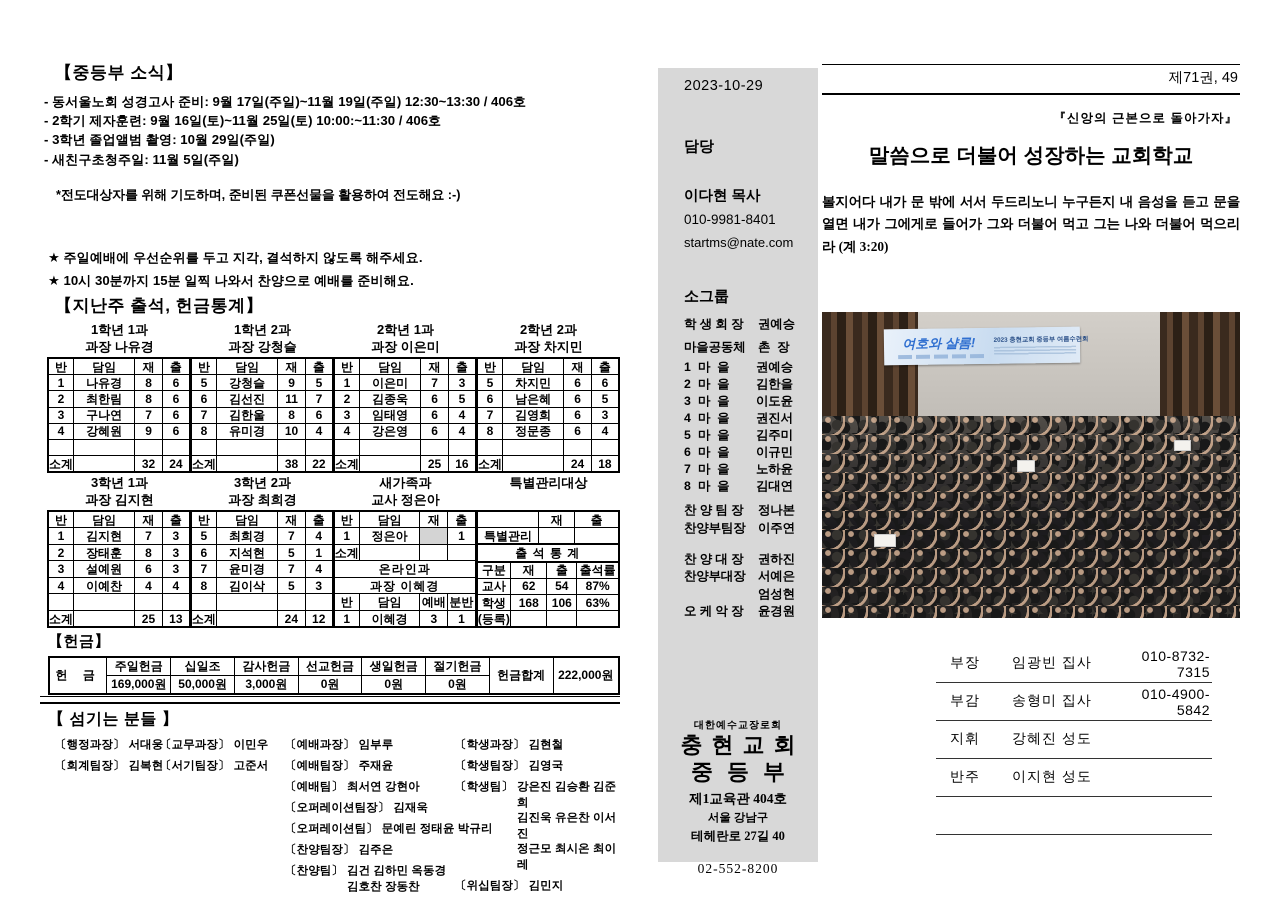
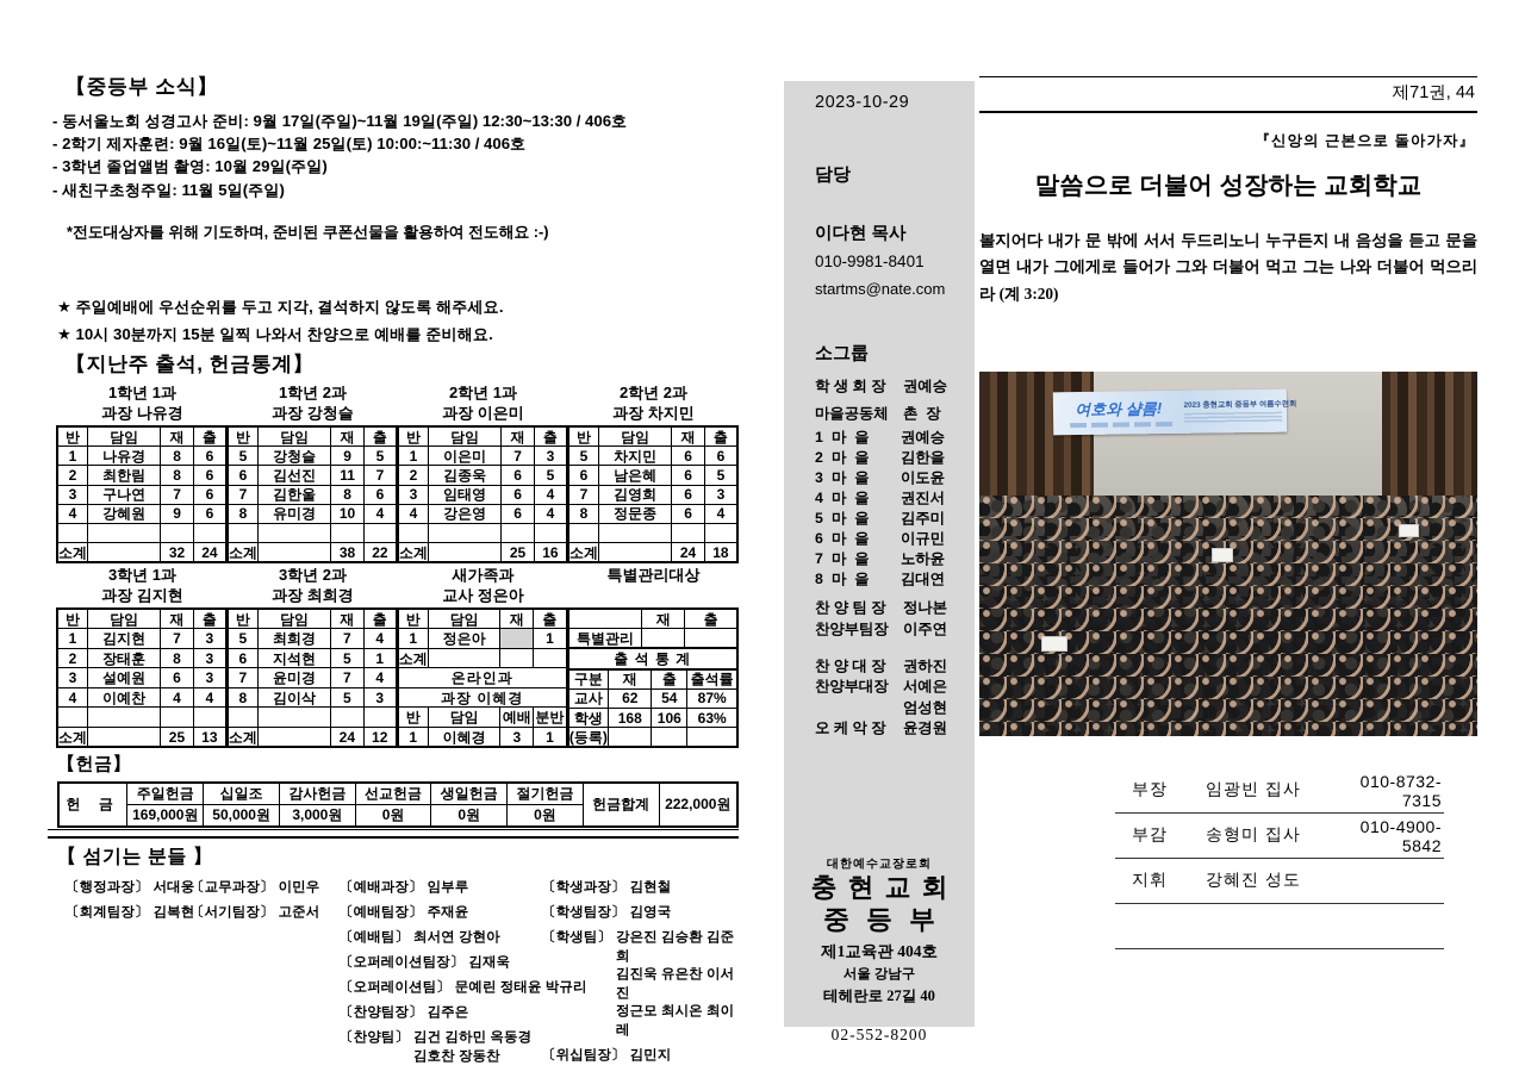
  【중등부 소식】
  동서울노회 성경고사 준비: 9월 17일(주일)~11월 19일(주일) 12:30~13:30 / 406호
  2학기 제자훈련: 9월 16일(토)~11월 25일(토) 10:00:~11:30 / 406호
  3학년 졸업앨범 촬영: 10월 29일(주일)
  새친구초청주일: 11월 5일(주일)
  *전도대상자를 위해 기도하며, 준비된 쿠폰선물을 활용하여 전도해요 :-)
  ★ 주일예배에 우선순위를 두고 지각, 결석하지 않도록 해주세요.
  ★ 10시 30분까지 15분 일찍 나와서 찬양으로 예배를 준비해요.
  【지난주 출석, 헌금통계】
  1학년 1과
  과장 나유경
  1학년 2과
  과장 강청슬
  2학년 1과
  과장 이은미
  2학년 2과
  과장 차지민
  반	담임	재	출
  1	나유경	8	6
  2	최한림	8	6
  3	구나연	7	6
  4	강혜원	9	6
  소계		32	24
  반	담임	재	출
  5	강청슬	9	5
  6	김선진	11	7
  7	김한울	8	6
  8	유미경	10	4
  소계		38	22
  반	담임	재	출
  1	이은미	7	3
  2	김종욱	6	5
  3	임태영	6	4
  4	강은영	6	4
  소계		25	16
  반	담임	재	출
  5	차지민	6	6
  6	남은혜	6	5
  7	김영희	6	3
  8	정문종	6	4
  소계		24	18
  3학년 1과
  과장 김지현
  3학년 2과
  과장 최희경
  새가족과
  교사 정은아
  특별관리대상
  반	담임	재	출
  1	김지현	7	3
  2	장태훈	8	3
  3	설예원	6	3
  4	이예찬	4	4
  소계		25	13
  반	담임	재	출
  5	최희경	7	4
  6	지석현	5	1
  7	윤미경	7	4
  8	김이삭	5	3
  소계		24	12
  반	담임	재	출
  1	정은아		1
  소계
  온라인과
  과장 이혜경
  반	담임	예배	분반
  1	이혜경	3	1
  	재	출
  특별관리
  출 석 통 계
  구분	재	출	출석률
  교사	62	54	87%
  학생	168	106	63%
  (등록)
  【헌금】
  헌 금	주일헌금	십일조	감사헌금	선교헌금	생일헌금	절기헌금	헌금합계	222,000원
  169,000원	50,000원	3,000원	0원	0원	0원
  【 섬기는 분들 】
  〔행정과장〕
  서대웅
  〔회계팀장〕
  김복현
  〔교무과장〕
  이민우
  〔서기팀장〕
  고준서
  〔예배과장〕
  임부루
  〔예배팀장〕
  주재윤
  〔예배팀〕
  최서연 강현아
  〔오퍼레이션팀장〕
  김재욱
  〔오퍼레이션팀〕
  문예린 정태윤 박규리
  〔찬양팀장〕
  김주은
  〔찬양팀〕
  김건 김하민 옥동경
  김호찬 장동찬
  〔학생과장〕
  김현철
  〔학생팀장〕
  김영국
  〔학생팀〕
  강은진 김승환 김준희
  김진욱 유은찬 이서진
  정근모 최시온 최이레
  〔위십팀장〕
  김민지
  2023-10-29
  담당
  이다현 목사
  010-9981-8401
  startms@nate.com
  소그룹
  학 생 회 장
  권예승
  마을공동체
  촌 장
  1
  마 을
  권예승
  2
  마 을
  김한을
  3
  마 을
  이도윤
  4
  마 을
  권진서
  5
  마 을
  김주미
  6
  마 을
  이규민
  7
  마 을
  노하윤
  8
  마 을
  김대연
  찬 양 팀 장
  정나본
  찬양부팀장
  이주연
  찬 양 대 장
  권하진
  찬양부대장
  서예은
  엄성현
  오 케 악 장
  윤경원
  대한예수교장로회
  충현교회
  중등부
  제1교육관 404호
  서울 강남구
  테헤란로 27길 40
  02-552-8200
- 제71권, 49
+ 제71권, 44
  『신앙의 근본으로 돌아가자』
  말씀으로 더불어 성장하는 교회학교
  볼지어다 내가 문 밖에 서서 두드리노니 누구든지 내 음성을 듣고 문을 열면 내가 그에게로 들어가 그와 더불어 먹고 그는 나와 더불어 먹으리라 (계 3:20)
  여호와 샬롬!
  2023 충현교회 중등부 여름수련회
  부장
  임광빈 집사
  010-8732-7315
  부감
  송형미 집사
  010-4900-5842
  지휘
  강혜진 성도
- 반주
- 이지현 성도
